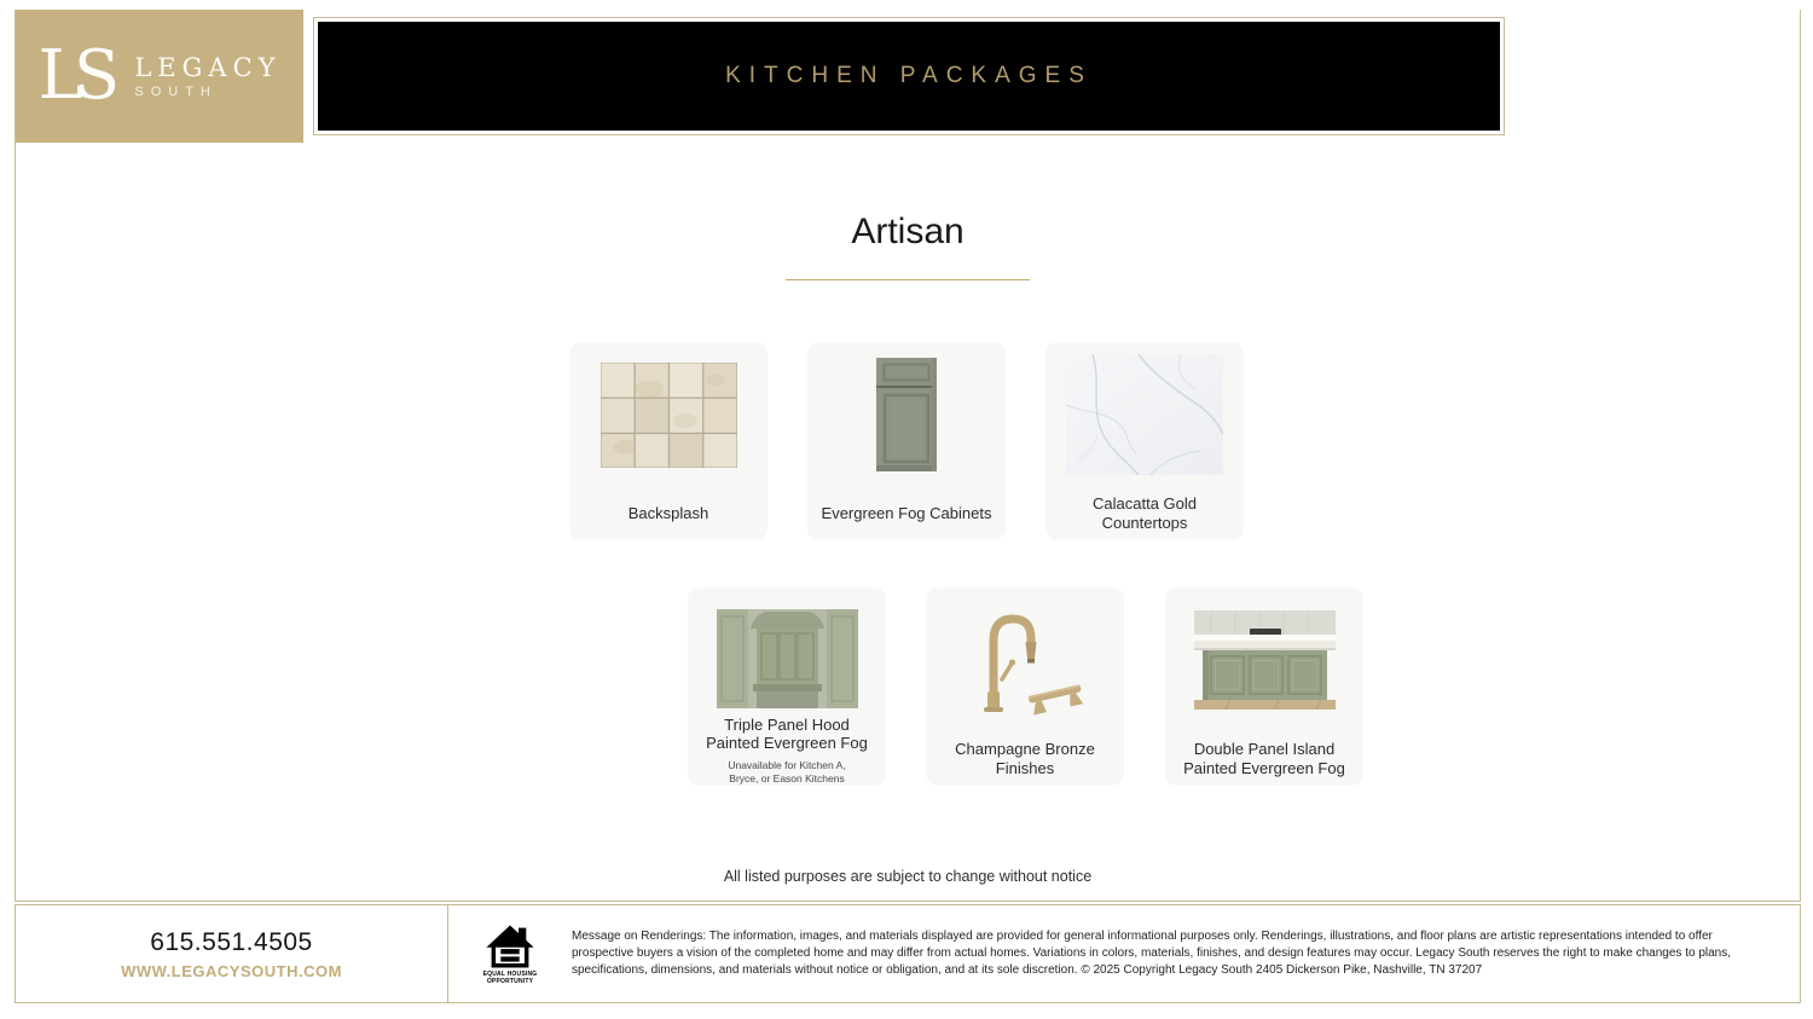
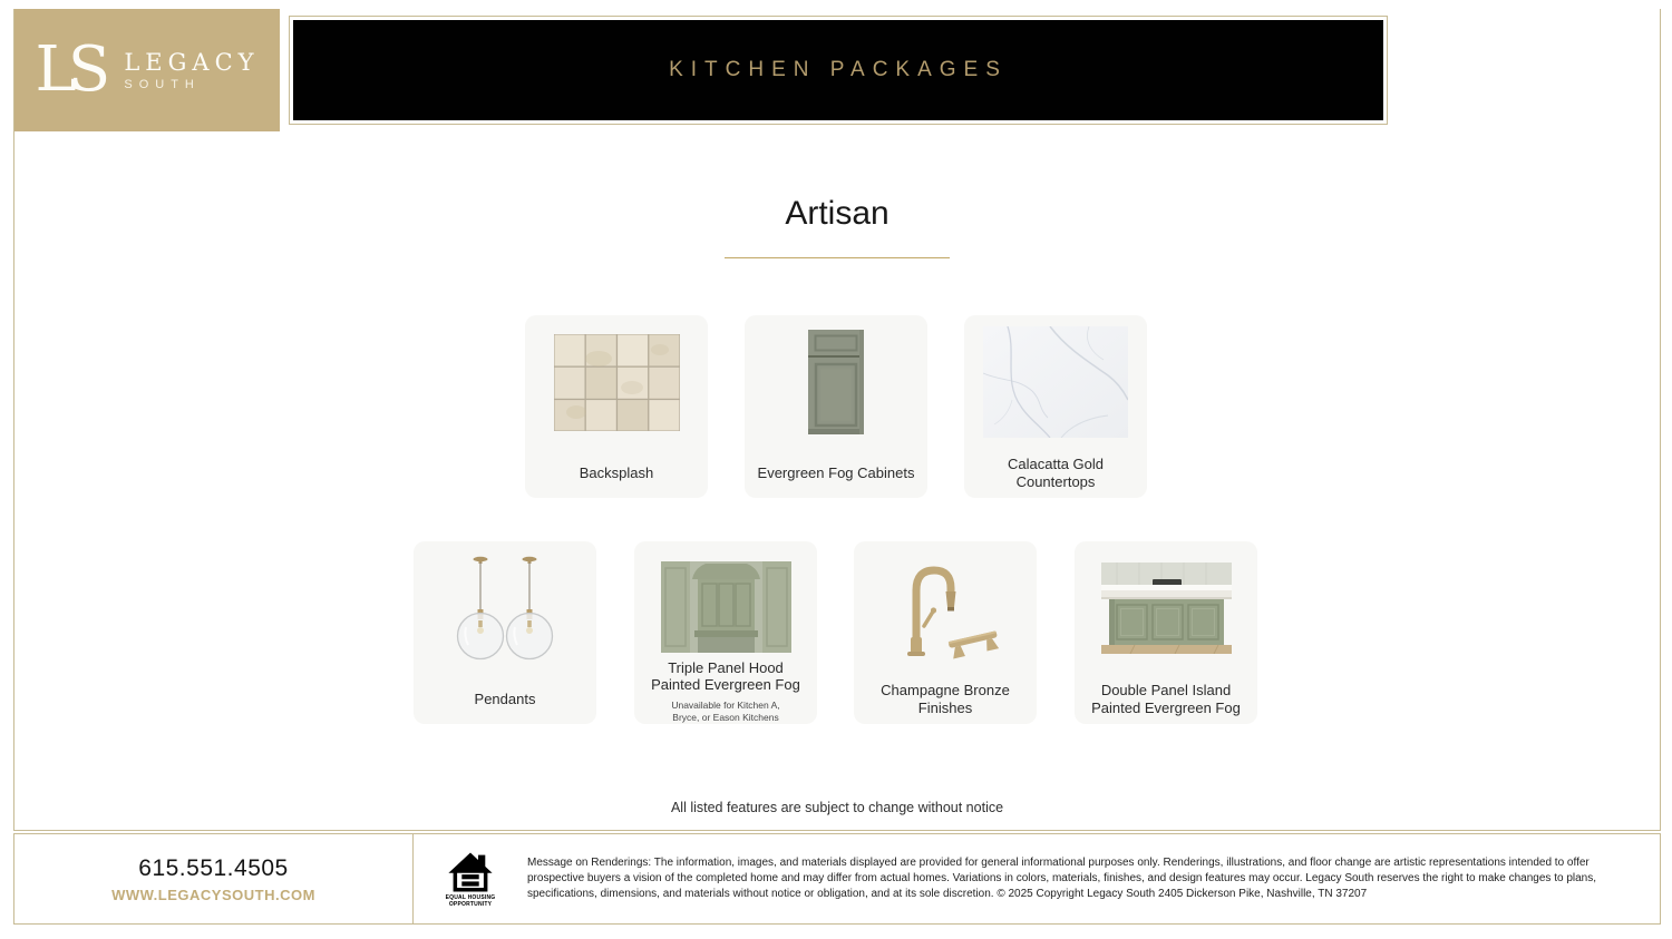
  LS
  LEGACY
  SOUTH
  KITCHEN PACKAGES
  Artisan
  Backsplash
  Evergreen Fog Cabinets
  Calacatta Gold
  Countertops
+ Pendants
  Triple Panel Hood
  Painted Evergreen Fog
  Unavailable for Kitchen A,
  Bryce, or Eason Kitchens
  Champagne Bronze Finishes
  Double Panel Island
  Painted Evergreen Fog
- All listed purposes are subject to change without notice
+ All listed features are subject to change without notice
  615.551.4505
  WWW.LEGACYSOUTH.COM
- Message on Renderings: The information, images, and materials displayed are provided for general informational purposes only. Renderings, illustrations, and floor plans are artistic representations intended to offer prospective buyers a vision of the completed home and may differ from actual homes. Variations in colors, materials, finishes, and design features may occur. Legacy South reserves the right to make changes to plans, specifications, dimensions, and materials without notice or obligation, and at its sole discretion. © 2025 Copyright Legacy South 2405 Dickerson Pike, Nashville, TN 37207
+ Message on Renderings: The information, images, and materials displayed are provided for general informational purposes only. Renderings, illustrations, and floor change are artistic representations intended to offer prospective buyers a vision of the completed home and may differ from actual homes. Variations in colors, materials, finishes, and design features may occur. Legacy South reserves the right to make changes to plans, specifications, dimensions, and materials without notice or obligation, and at its sole discretion. © 2025 Copyright Legacy South 2405 Dickerson Pike, Nashville, TN 37207
